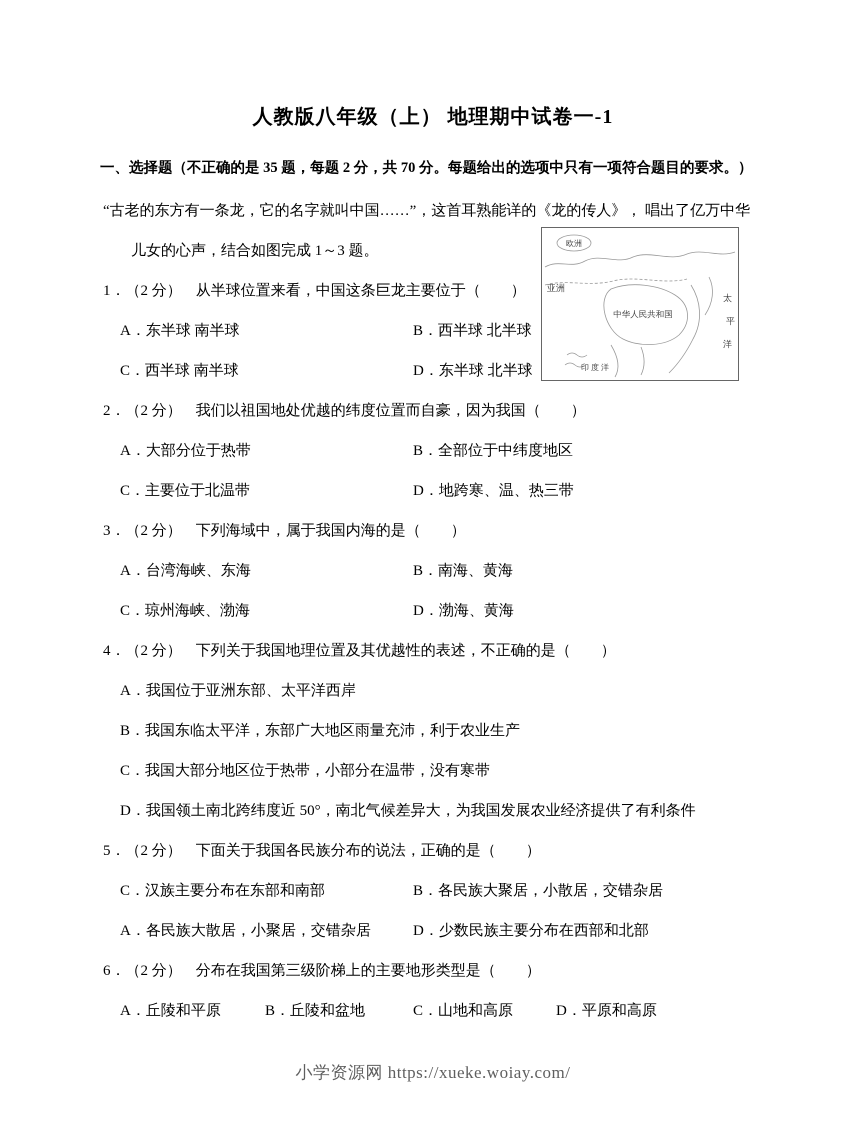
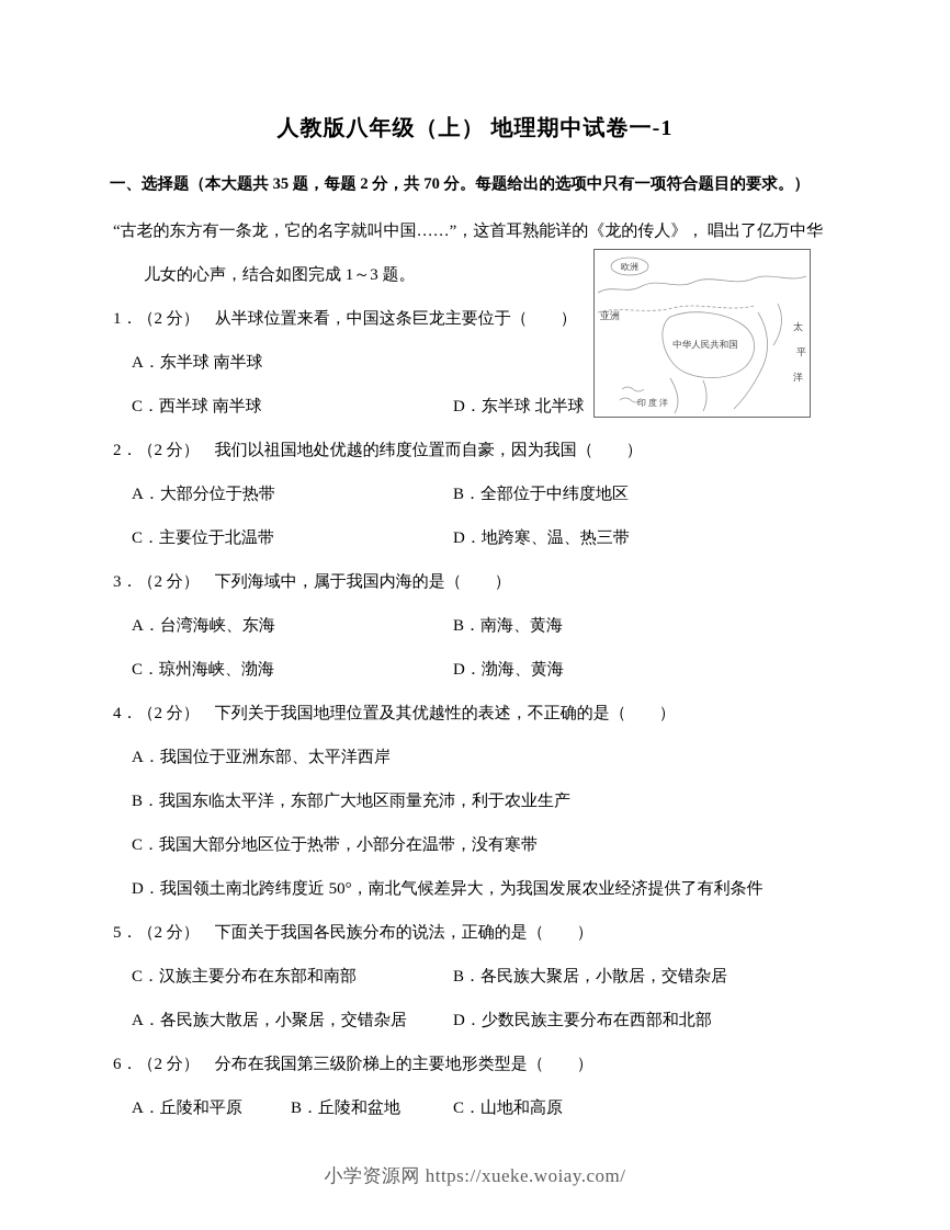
  人教版八年级（上） 地理期中试卷一-1
- 一、选择题（不正确的是 35 题，每题 2 分，共 70 分。每题给出的选项中只有一项符合题目的要求。）
+ 一、选择题（本大题共 35 题，每题 2 分，共 70 分。每题给出的选项中只有一项符合题目的要求。）
  “古老的东方有一条龙，它的名字就叫中国……”，这首耳熟能详的《龙的传人》， 唱出了亿万中华
  儿女的心声，结合如图完成 1～3 题。
  1．（2 分） 从半球位置来看，中国这条巨龙主要位于（ ）
  A．东半球 南半球
- B．西半球 北半球
  C．西半球 南半球
  D．东半球 北半球
  2．（2 分） 我们以祖国地处优越的纬度位置而自豪，因为我国（ ）
  A．大部分位于热带
  B．全部位于中纬度地区
  C．主要位于北温带
  D．地跨寒、温、热三带
  3．（2 分） 下列海域中，属于我国内海的是（ ）
  A．台湾海峡、东海
  B．南海、黄海
  C．琼州海峡、渤海
  D．渤海、黄海
  4．（2 分） 下列关于我国地理位置及其优越性的表述，不正确的是（ ）
  A．我国位于亚洲东部、太平洋西岸
  B．我国东临太平洋，东部广大地区雨量充沛，利于农业生产
  C．我国大部分地区位于热带，小部分在温带，没有寒带
  D．我国领土南北跨纬度近 50°，南北气候差异大，为我国发展农业经济提供了有利条件
  5．（2 分） 下面关于我国各民族分布的说法，正确的是（ ）
  C．汉族主要分布在东部和南部
  B．各民族大聚居，小散居，交错杂居
  A．各民族大散居，小聚居，交错杂居
  D．少数民族主要分布在西部和北部
  6．（2 分） 分布在我国第三级阶梯上的主要地形类型是（ ）
  A．丘陵和平原
  B．丘陵和盆地
  C．山地和高原
- D．平原和高原
  欧洲
  亚洲
  中华人民共和国
  太
  平
  洋
  印 度 洋
  小学资源网 https://xueke.woiay.com/
